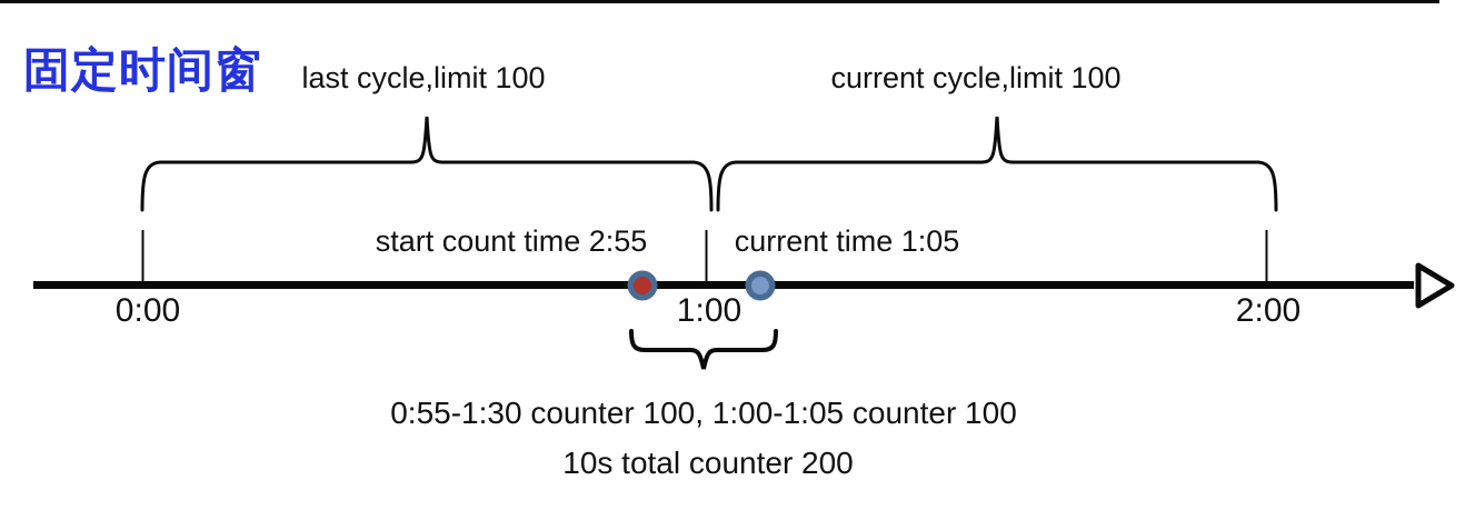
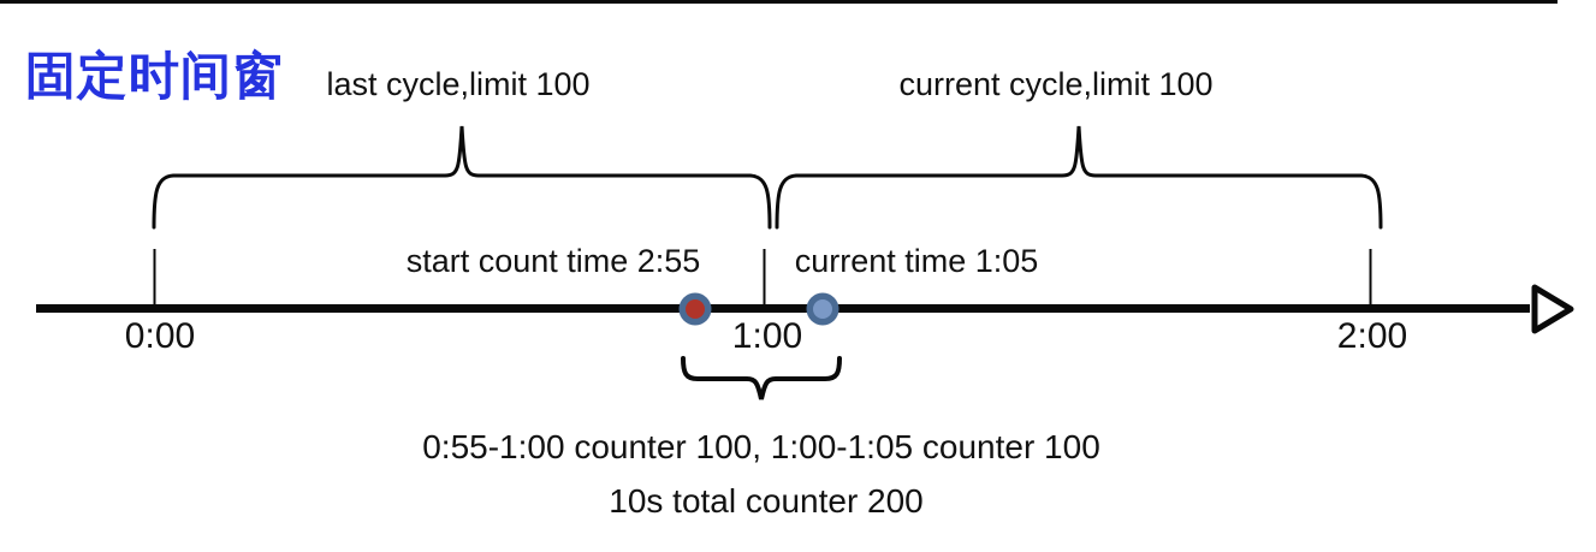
  固定时间窗
  last cycle,limit 100
  current cycle,limit 100
  start count time 2:55
  current time 1:05
  0:00
  1:00
  2:00
- 0:55-1:30 counter 100, 1:00-1:05 counter 100
+ 0:55-1:00 counter 100, 1:00-1:05 counter 100
  10s total counter 200
